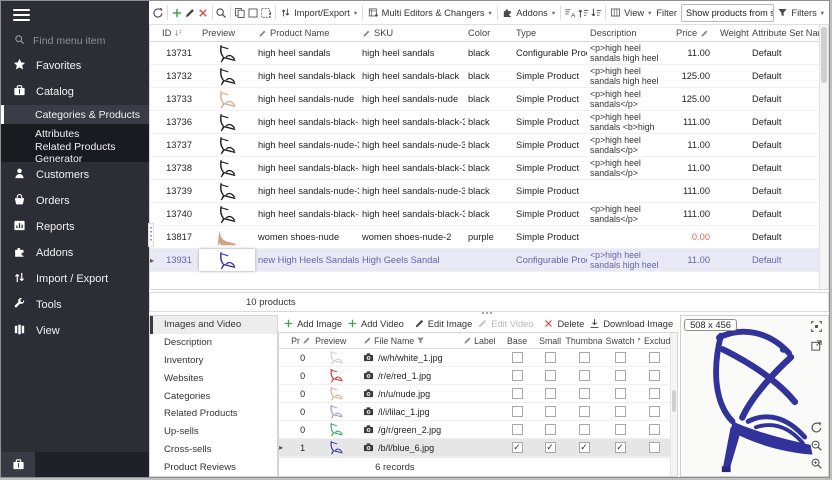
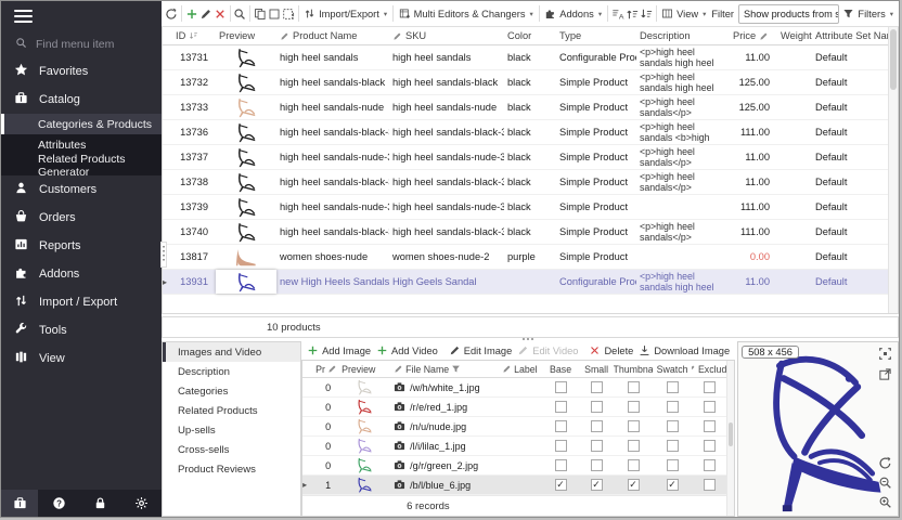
  Find menu item
  Favorites
  Catalog
  Categories & Products
  Attributes
  Related Products Generator
  Customers
  Orders
  Reports
  Addons
  Import / Export
  Tools
  View
+ ?
  Import/Export
  Multi Editors & Changers
  Addons
  View
  Filter
  Filters
  ID
  Preview
  Product Name
  SKU
  Color
  Type
  Description
  Price
  Weight
  Attribute Set Na
  13731
  high heel sandals
  high heel sandals
  black
  Configurable Pro
  <p>high heel sandals high heel
  11.00
  Default
  13732
  high heel sandals-black
  high heel sandals-black
  black
  Simple Product
  125.00
  Default
  13733
  high heel sandals-nude
  high heel sandals-nude
  black
  Simple Product
  <p>high heel sandals</p>
  125.00
  Default
  13736
  high heel sandals-black-
  high heel sandals-black-3
  black
  Simple Product
  <p>high heel sandals <b>high
  111.00
  Default
  13737
  high heel sandals-nude-
  high heel sandals-nude-3
  black
  Simple Product
  <p>high heel sandals</p>
  11.00
  Default
  13738
  high heel sandals-black-
  high heel sandals-black-3
  black
  Simple Product
  <p>high heel sandals</p>
  11.00
  Default
  13739
  high heel sandals-nude-
  high heel sandals-nude-3
  black
  Simple Product
  111.00
  Default
  13740
  high heel sandals-black-
  high heel sandals-black-3
  black
  Simple Product
  <p>high heel sandals</p>
  111.00
  Default
  13817
  women shoes-nude
  women shoes-nude-2
  purple
  Simple Product
  0.00
  Default
  ▸
  13931
  new High Heels Sandals
  High Geels Sandal
  Configurable Pro
  11.00
  Default
  10 products
  Images and Video
  Description
- Inventory
- Websites
  Categories
  Related Products
  Up-sells
  Cross-sells
  Product Reviews
  Add Image
  Add Video
  Edit Image
  Edit Video
  Delete
  Download Image
  Pr
  Preview
  File Name
  Label
  Base
  Small
  Thumbna
  Swatch
  Exclud
  0
  /w/h/white_1.jpg
  0
  /r/e/red_1.jpg
  0
  /n/u/nude.jpg
  0
  /l/i/lilac_1.jpg
  0
  /g/r/green_2.jpg
  ▸
  1
  /b/l/blue_6.jpg
  ✓
  ✓
  ✓
  ✓
  6 records
  508 x 456
